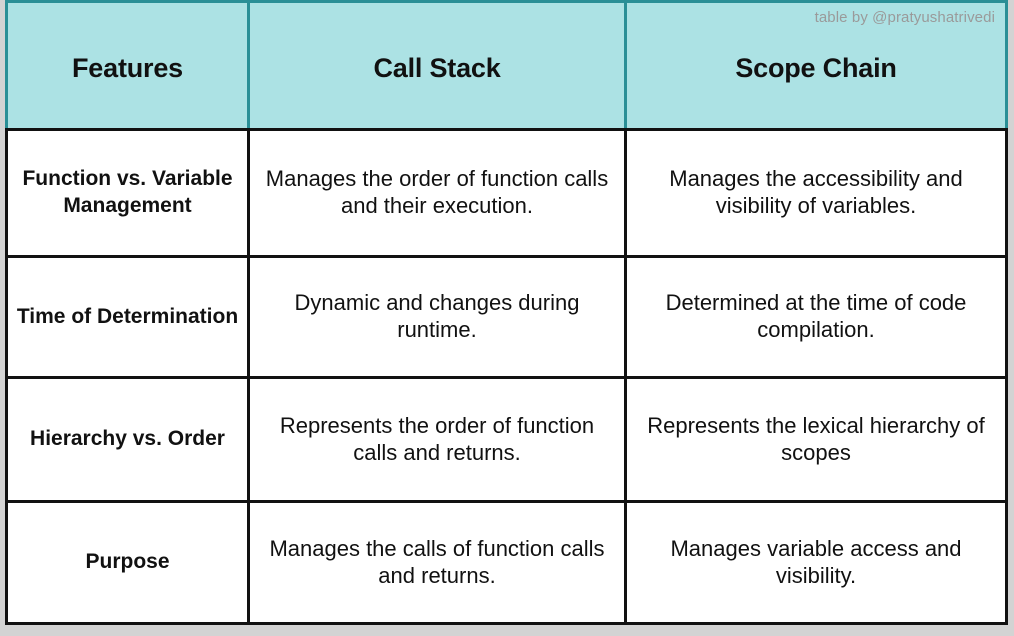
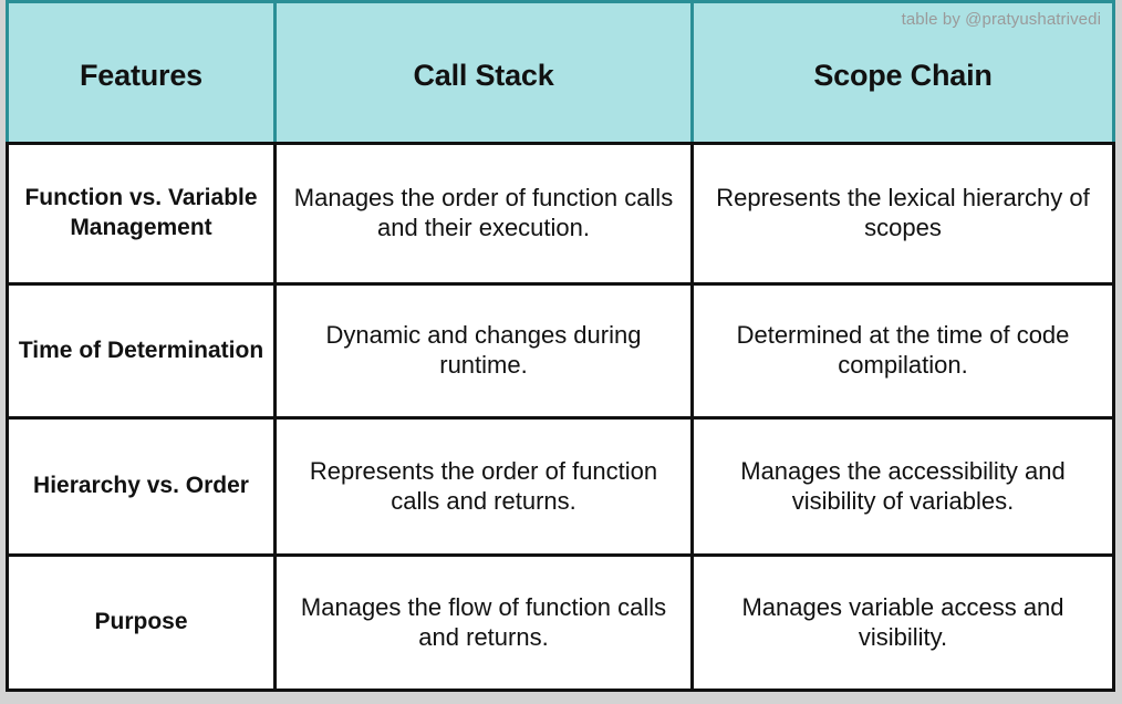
  Features	Call Stack	table by @pratyushatrivedi Scope Chain
- Function vs. Variable Management	Manages the order of function calls and their execution.	Manages the accessibility and visibility of variables.
+ Function vs. Variable Management	Manages the order of function calls and their execution.	Represents the lexical hierarchy of scopes
  Time of Determination	Dynamic and changes during runtime.	Determined at the time of code compilation.
- Hierarchy vs. Order	Represents the order of function calls and returns.	Represents the lexical hierarchy of scopes
+ Hierarchy vs. Order	Represents the order of function calls and returns.	Manages the accessibility and visibility of variables.
- Purpose	Manages the calls of function calls and returns.	Manages variable access and visibility.
+ Purpose	Manages the flow of function calls and returns.	Manages variable access and visibility.
